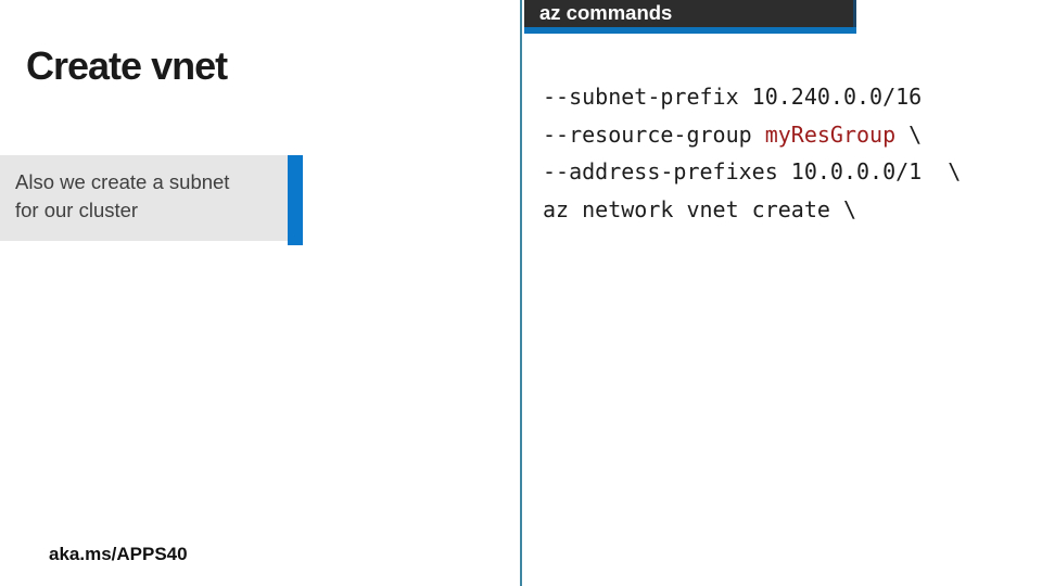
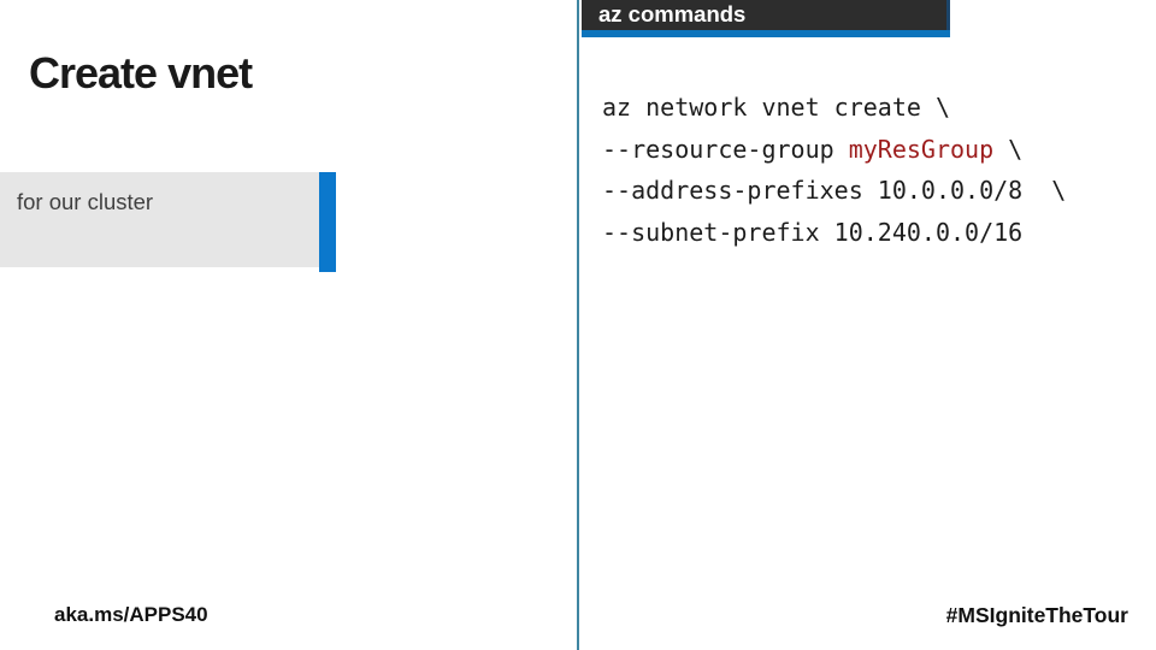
  Create vnet
- Also we create a subnet
  for our cluster
  az commands
- --subnet-prefix 10.240.0.0/16
+ az network vnet create \
  --resource-group myResGroup \
- --address-prefixes 10.0.0.0/1 \
+ --address-prefixes 10.0.0.0/8 \
- az network vnet create \
+ --subnet-prefix 10.240.0.0/16
  aka.ms/APPS40
+ #MSIgniteTheTour
